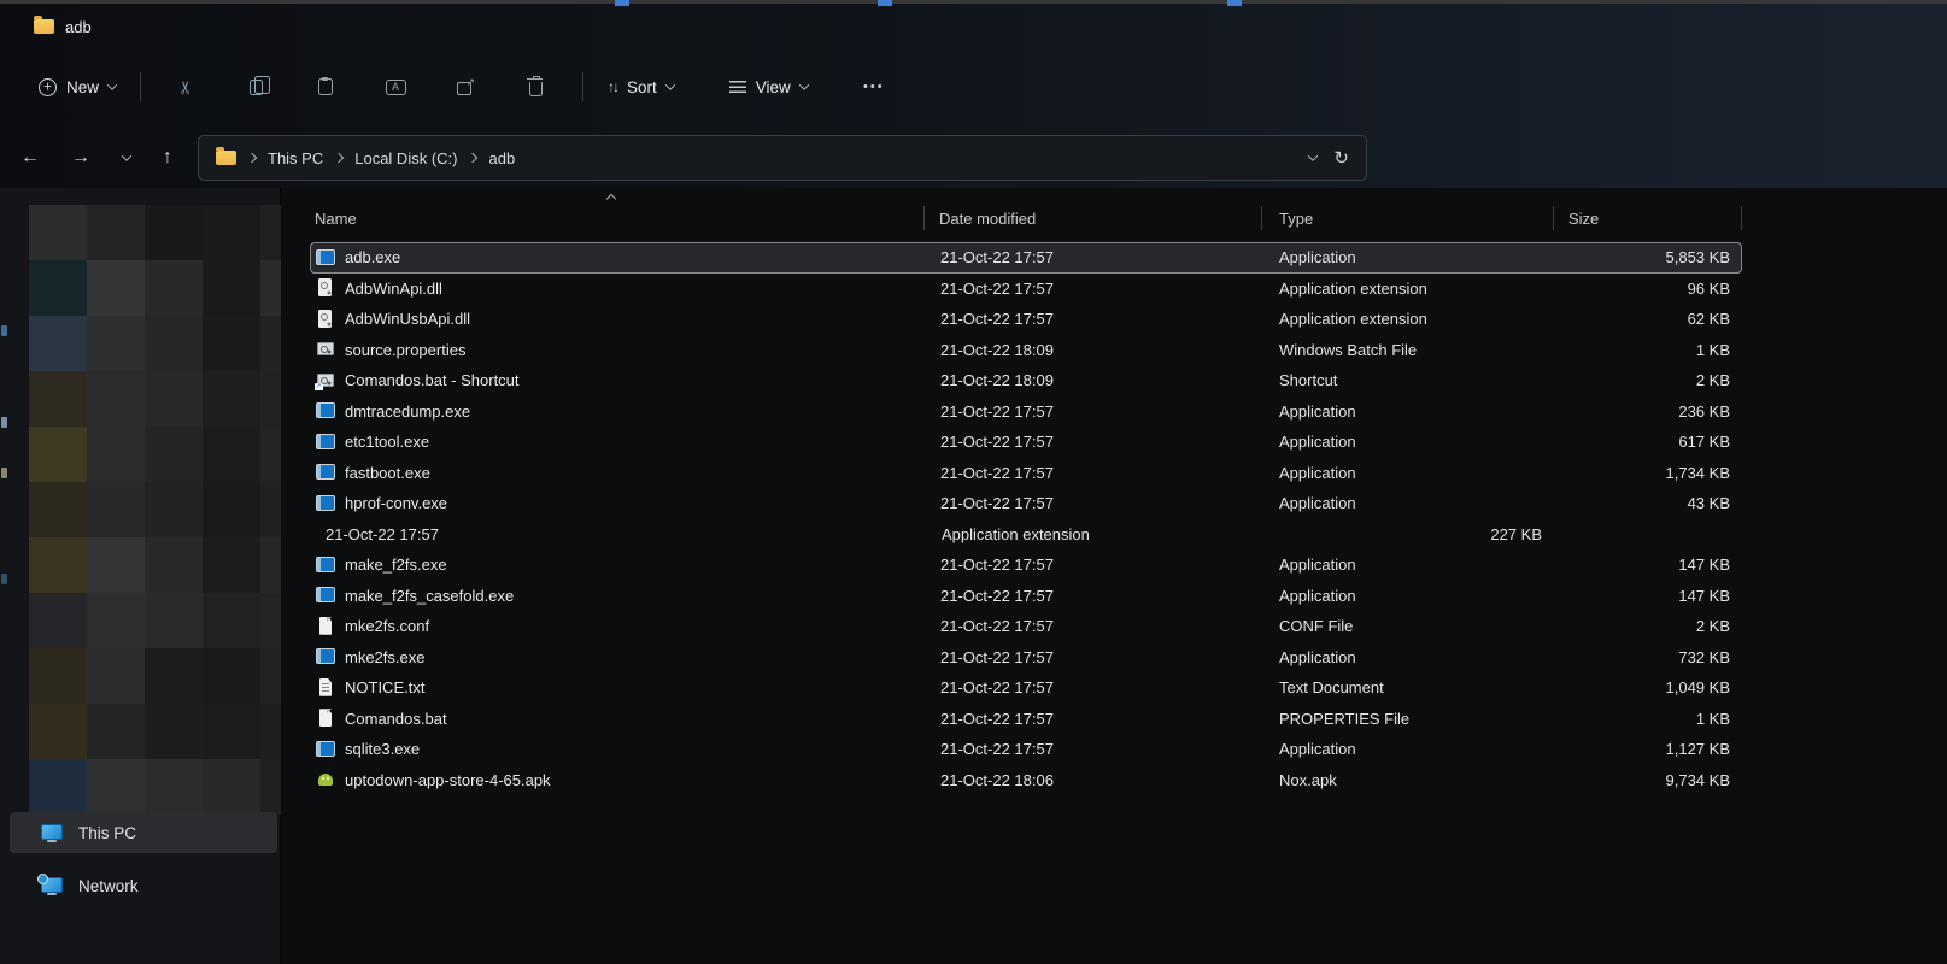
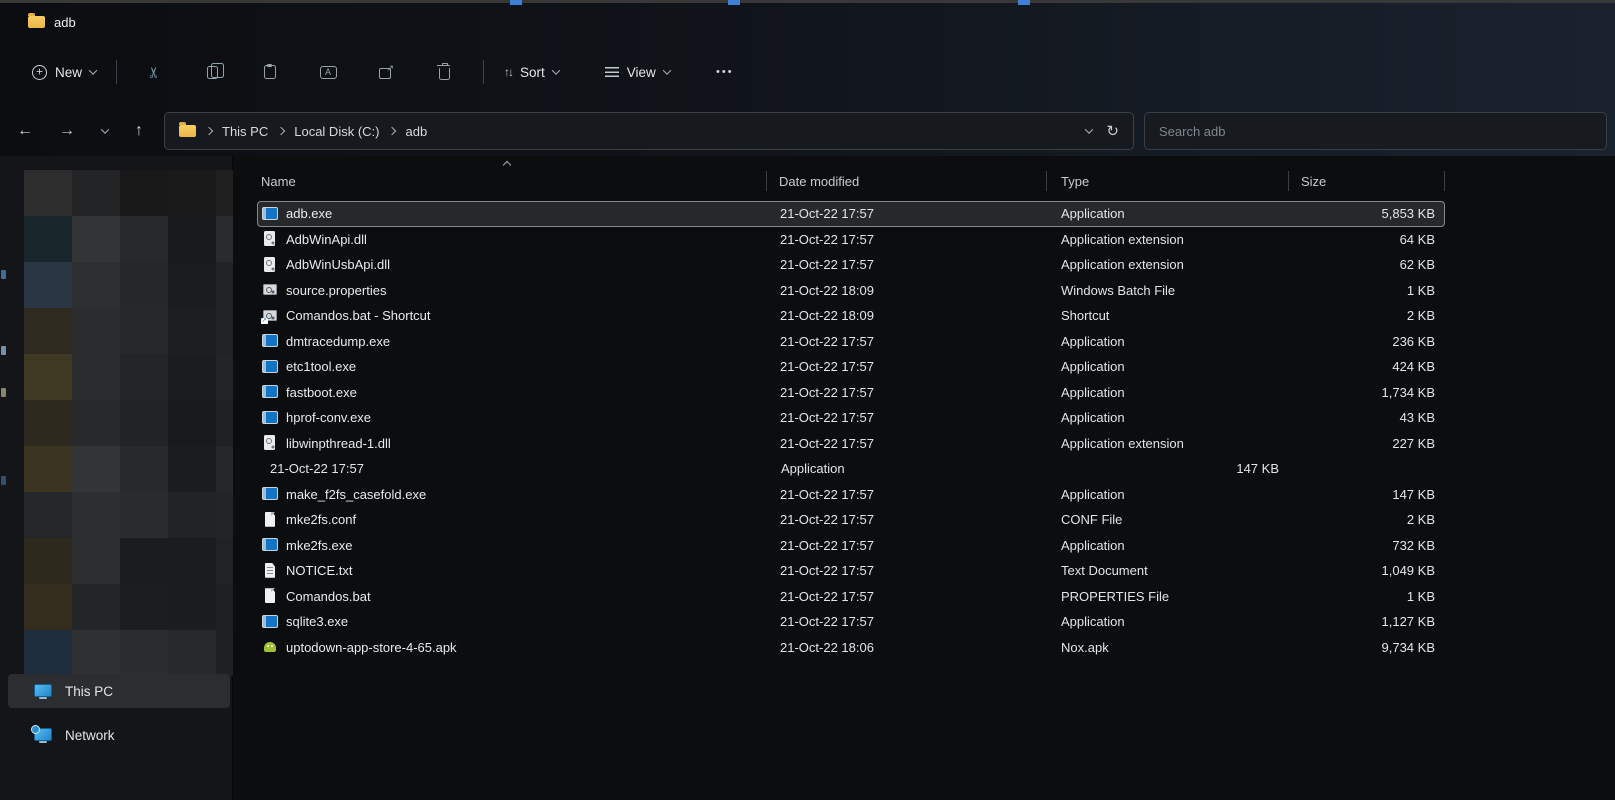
  adb
  New
  ↑↓
  Sort
  View
  •••
  ←
  →
  ↑
  This PC
  Local Disk (C:)
  adb
  ↻
+ Search adb
  This PC
  Network
  Name
  Date modified
  Type
  Size
  adb.exe
  21-Oct-22 17:57
  Application
  5,853 KB
  AdbWinApi.dll
  21-Oct-22 17:57
  Application extension
- 96 KB
+ 64 KB
  AdbWinUsbApi.dll
  21-Oct-22 17:57
  Application extension
  62 KB
  source.properties
  21-Oct-22 18:09
  Windows Batch File
  1 KB
  Comandos.bat - Shortcut
  21-Oct-22 18:09
  Shortcut
  2 KB
  dmtracedump.exe
  21-Oct-22 17:57
  Application
  236 KB
  etc1tool.exe
  21-Oct-22 17:57
  Application
- 617 KB
+ 424 KB
  fastboot.exe
  21-Oct-22 17:57
  Application
  1,734 KB
  hprof-conv.exe
  21-Oct-22 17:57
  Application
  43 KB
+ libwinpthread-1.dll
  21-Oct-22 17:57
  Application extension
  227 KB
- make_f2fs.exe
  21-Oct-22 17:57
  Application
  147 KB
  make_f2fs_casefold.exe
  21-Oct-22 17:57
  Application
  147 KB
  mke2fs.conf
  21-Oct-22 17:57
  CONF File
  2 KB
  mke2fs.exe
  21-Oct-22 17:57
  Application
  732 KB
  NOTICE.txt
  21-Oct-22 17:57
  Text Document
  1,049 KB
  Comandos.bat
  21-Oct-22 17:57
  PROPERTIES File
  1 KB
  sqlite3.exe
  21-Oct-22 17:57
  Application
  1,127 KB
  uptodown-app-store-4-65.apk
  21-Oct-22 18:06
  Nox.apk
  9,734 KB
